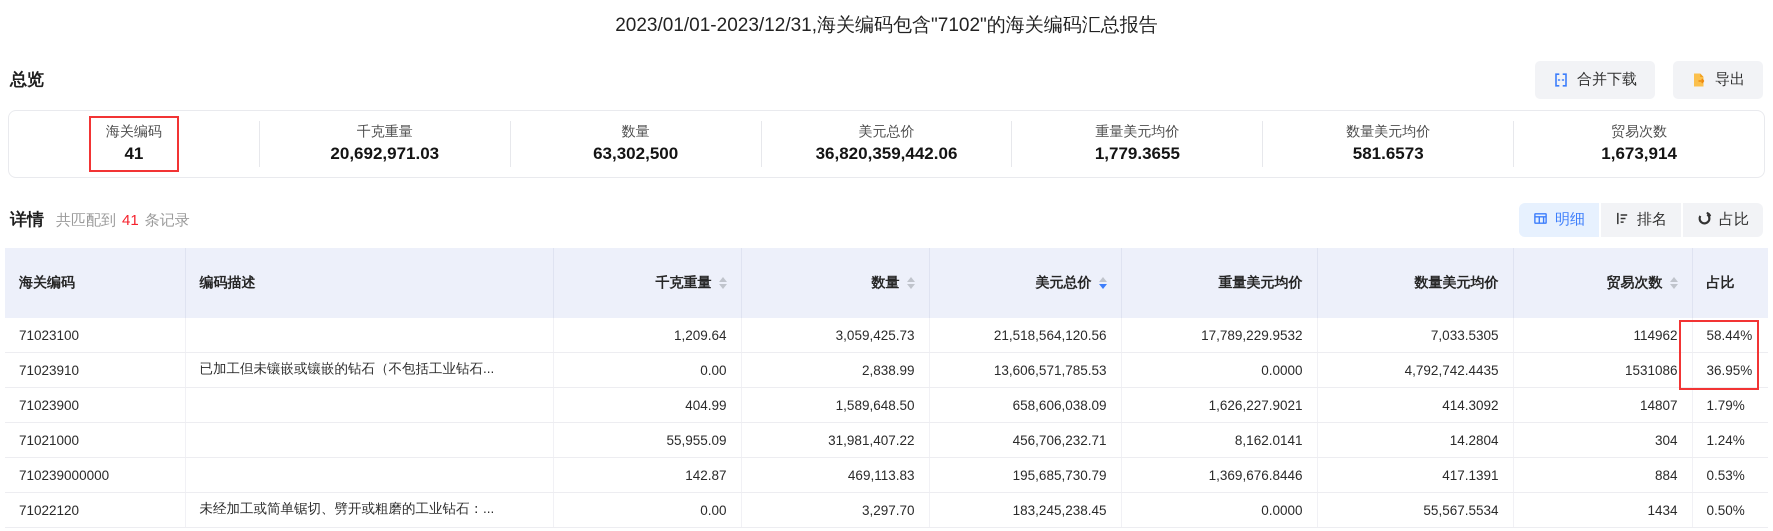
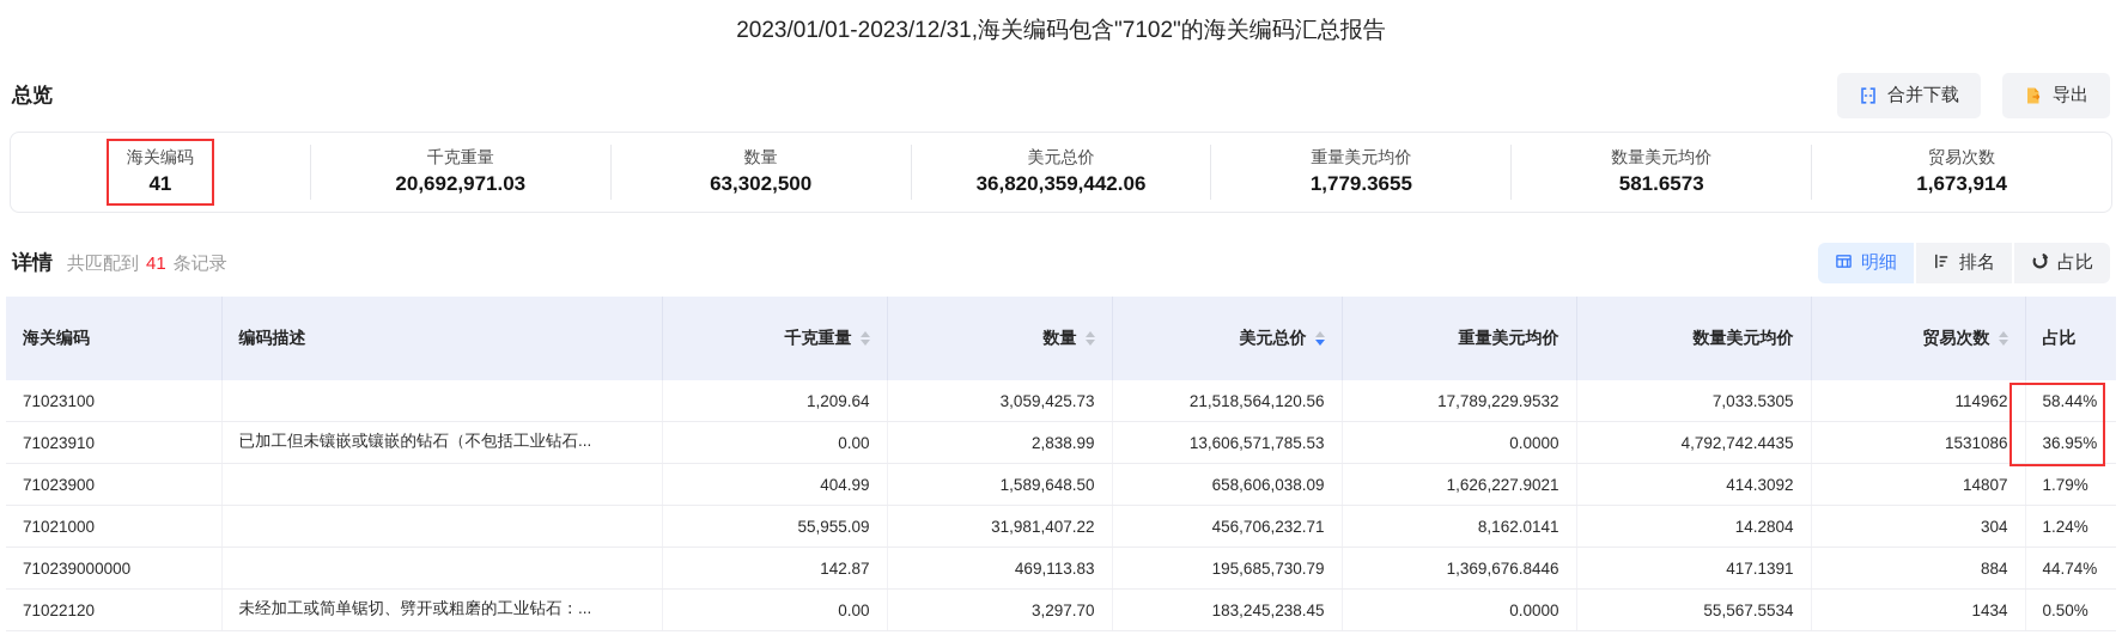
  2023/01/01-2023/12/31,海关编码包含"7102"的海关编码汇总报告
  总览
  合并下载
  导出
  海关编码
  41
  千克重量
  20,692,971.03
  数量
  63,302,500
  美元总价
  36,820,359,442.06
  重量美元均价
  1,779.3655
  数量美元均价
  581.6573
  贸易次数
  1,673,914
  详情
  共匹配到 41 条记录
  明细
  排名
  占比
  海关编码	编码描述	千克重量	数量	美元总价	重量美元均价	数量美元均价	贸易次数	占比
  71023100		1,209.64	3,059,425.73	21,518,564,120.56	17,789,229.9532	7,033.5305	114962	58.44%
  71023910	已加工但未镶嵌或镶嵌的钻石（不包括工业钻石...	0.00	2,838.99	13,606,571,785.53	0.0000	4,792,742.4435	1531086	36.95%
  71023900		404.99	1,589,648.50	658,606,038.09	1,626,227.9021	414.3092	14807	1.79%
  71021000		55,955.09	31,981,407.22	456,706,232.71	8,162.0141	14.2804	304	1.24%
- 710239000000		142.87	469,113.83	195,685,730.79	1,369,676.8446	417.1391	884	0.53%
+ 710239000000		142.87	469,113.83	195,685,730.79	1,369,676.8446	417.1391	884	44.74%
  71022120	未经加工或简单锯切、劈开或粗磨的工业钻石：...	0.00	3,297.70	183,245,238.45	0.0000	55,567.5534	1434	0.50%
